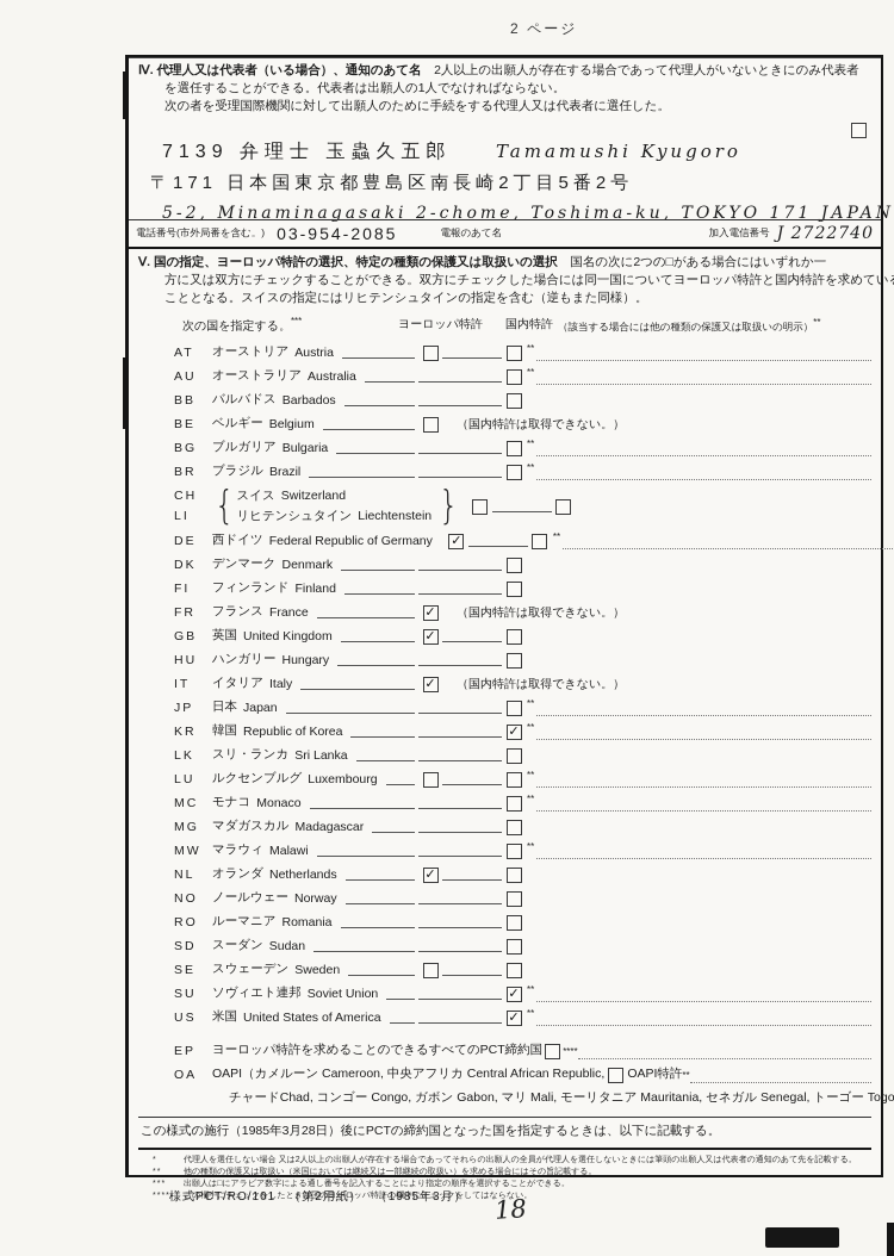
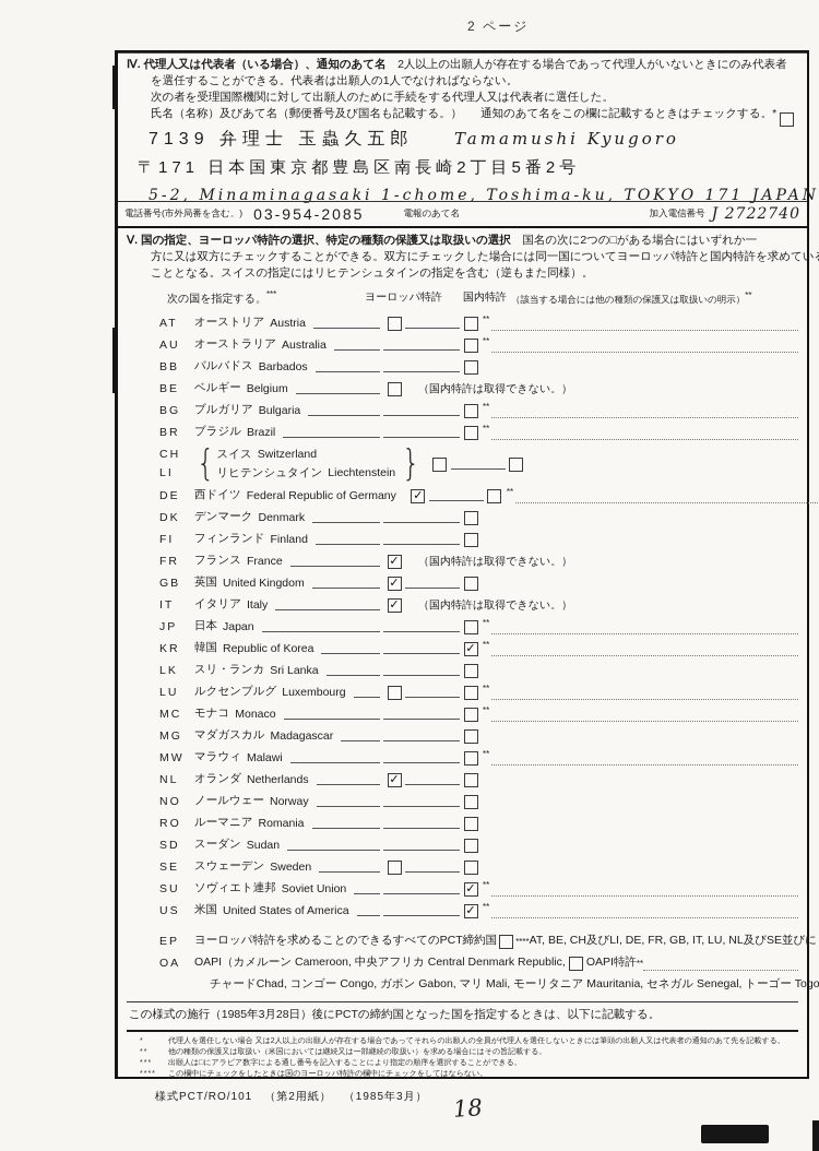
  2 ページ
  Ⅳ. 代理人又は代表者（いる場合）、通知のあて名 2人以上の出願人が存在する場合であって代理人がいないときにのみ代表者
  を選任することができる。代表者は出願人の1人でなければならない。
  次の者を受理国際機関に対して出願人のために手続をする代理人又は代表者に選任した。
+ 氏名（名称）及びあて名（郵便番号及び国名も記載する。） 通知のあて名をこの欄に記載するときはチェックする。*
  7139 弁理士 玉蟲久五郎 Tamamushi Kyugoro
  〒171 日本国東京都豊島区南長崎2丁目5番2号
- 5-2, Minaminagasaki 2-chome, Toshima-ku, TOKYO 171 JAPAN
+ 5-2, Minaminagasaki 1-chome, Toshima-ku, TOKYO 171 JAPAN
  電話番号(市外局番を含む。)
  03-954-2085
  電報のあて名
  加入電信番号
  J 2722740
  Ⅴ. 国の指定、ヨーロッパ特許の選択、特定の種類の保護又は取扱いの選択 国名の次に2つの□がある場合にはいずれか一
  方に又は双方にチェックすることができる。双方にチェックした場合には同一国についてヨーロッパ特許と国内特許を求めてい
  こととなる。スイスの指定にはリヒテンシュタインの指定を含む（逆もまた同様）。
  次の国を指定する。***
  ヨーロッパ特許
  国内特許
  （該当する場合には他の種類の保護又は取扱いの明示）**
  AT
  オーストリア
  Austria
  **
  AU
  オーストラリア
  Australia
  **
  BB
  バルバドス
  Barbados
  BE
  ベルギー
  Belgium
  （国内特許は取得できない。）
  BG
  ブルガリア
  Bulgaria
  **
  BR
  ブラジル
  Brazil
  **
  CH
  LI
  {
  スイス Switzerland
  リヒテンシュタイン Liechtenstein
  }
  DE
  西ドイツ
  Federal Republic of Germany
  **
  DK
  デンマーク
  Denmark
  FI
  フィンランド
  Finland
  FR
  フランス
  France
  （国内特許は取得できない。）
  GB
  英国
  United Kingdom
- HU
- ハンガリー
- Hungary
  IT
  イタリア
  Italy
  （国内特許は取得できない。）
  JP
  日本
  Japan
  **
  KR
  韓国
  Republic of Korea
  **
  LK
  スリ・ランカ
  Sri Lanka
  LU
  ルクセンブルグ
  Luxembourg
  **
  MC
  モナコ
  Monaco
  **
  MG
  マダガスカル
  Madagascar
  MW
  マラウィ
  Malawi
  **
  NL
  オランダ
  Netherlands
  NO
  ノールウェー
  Norway
  RO
  ルーマニア
  Romania
  SD
  スーダン
  Sudan
  SE
  スウェーデン
  Sweden
  SU
  ソヴィエト連邦
  Soviet Union
  **
  US
  米国
  United States of America
  **
  EP
  ヨーロッパ特許を求めることのできるすべてのPCT締約国
  ****
+ AT, BE, CH及びLI, DE, FR, GB, IT, LU, NL及びSE並びに
  OA
- OAPI（カメルーン Cameroon, 中央アフリカ Central African Republic,
+ OAPI（カメルーン Cameroon, 中央アフリカ Central Denmark Republic,
  OAPI特許
  **
  チャードChad, コンゴー Congo, ガボン Gabon, マリ Mali, モーリタニア Mauritania, セネガル Senegal, トーゴー Togo
  この様式の施行（1985年3月28日）後にPCTの締約国となった国を指定するときは、以下に記載する。
  様式PCT/RO/101 （第2用紙） （1985年3月）
